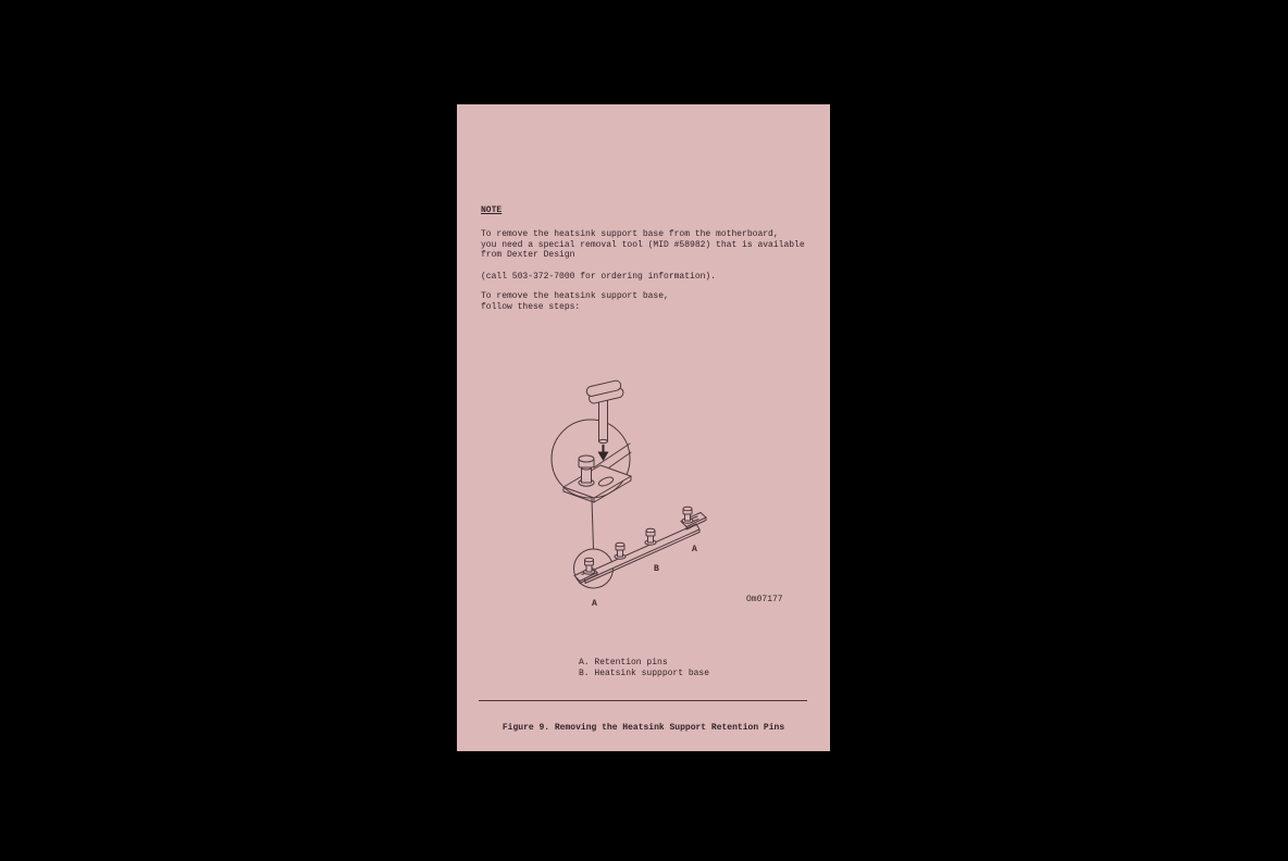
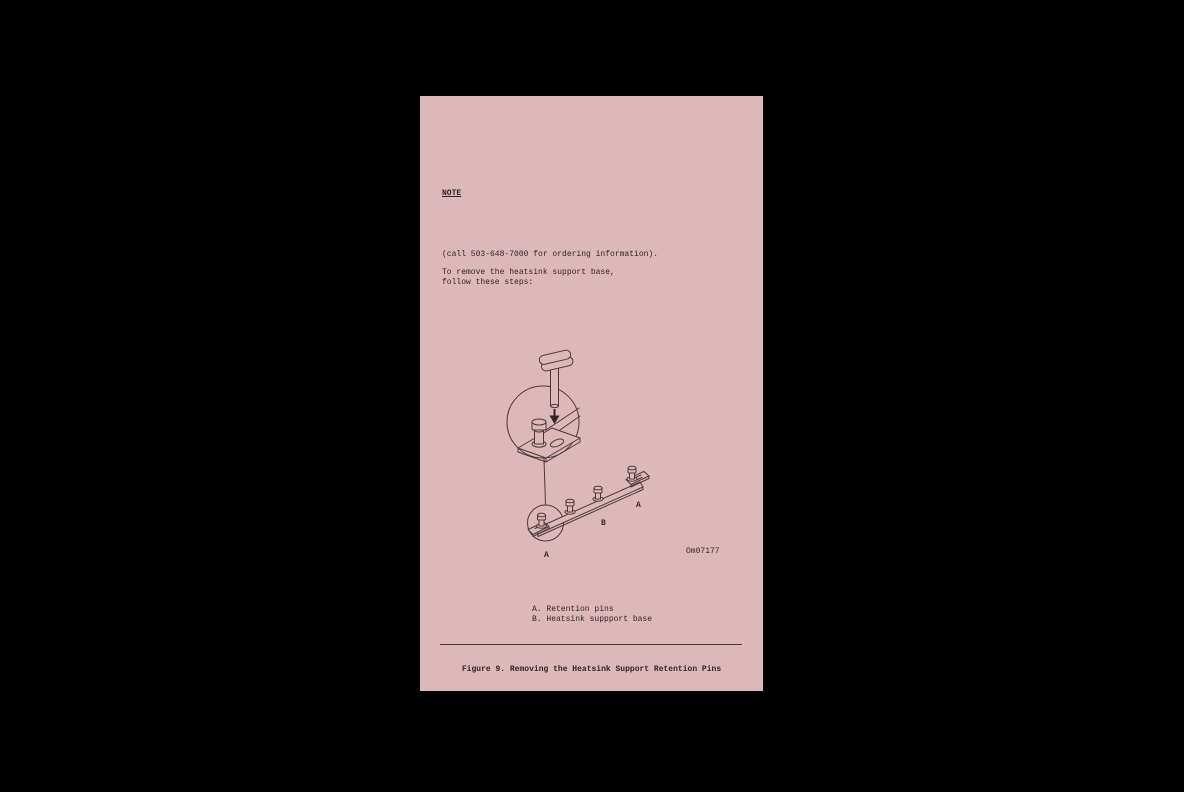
  NOTE
- To remove the heatsink support base from the motherboard,
- you need a special removal tool (MID #58982) that is available
- from Dexter Design
- (call 503-372-7000 for ordering information).
+ (call 503-648-7000 for ordering information).
  To remove the heatsink support base,
  follow these steps:
  A
  B
  A
  Om07177
  A. Retention pins
  B. Heatsink suppport base
  Figure 9. Removing the Heatsink Support Retention Pins
